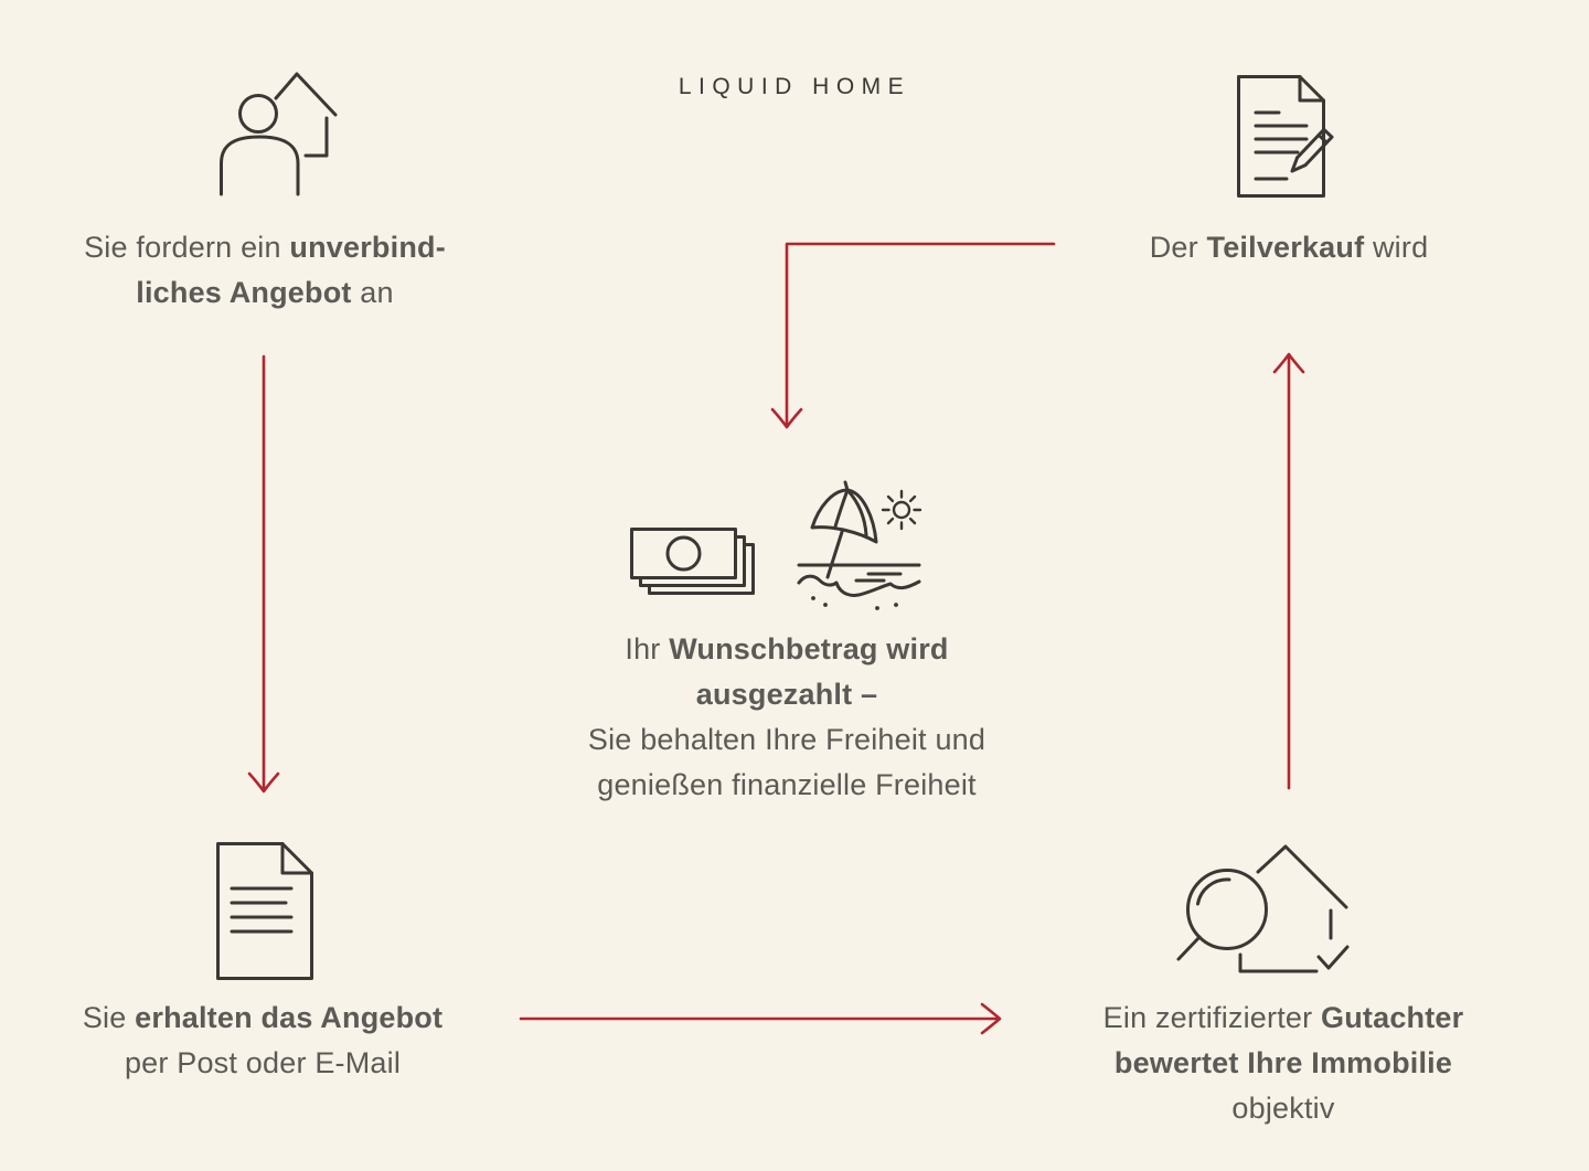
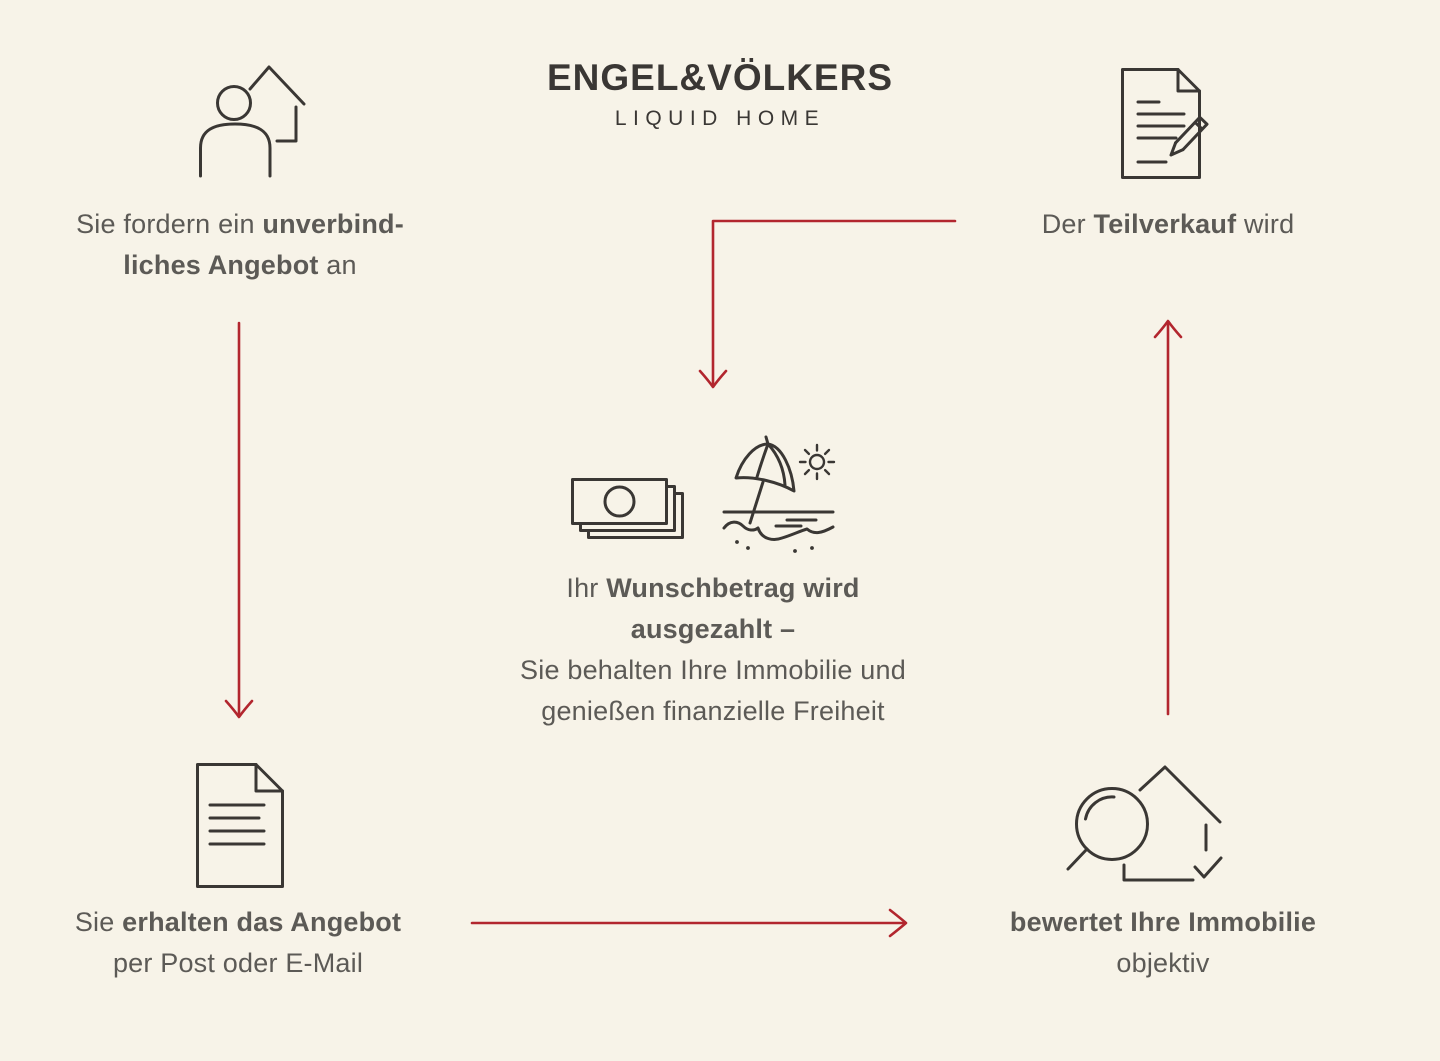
+ ENGEL&VÖLKERS
  LIQUID HOME
  Sie fordern ein unverbind-
  liches Angebot an
  Der Teilverkauf wird
  Ihr Wunschbetrag wird
  ausgezahlt –
- Sie behalten Ihre Freiheit und
+ Sie behalten Ihre Immobilie und
  genießen finanzielle Freiheit
  Sie erhalten das Angebot
  per Post oder E-Mail
- Ein zertifizierter Gutachter
  bewertet Ihre Immobilie
  objektiv
